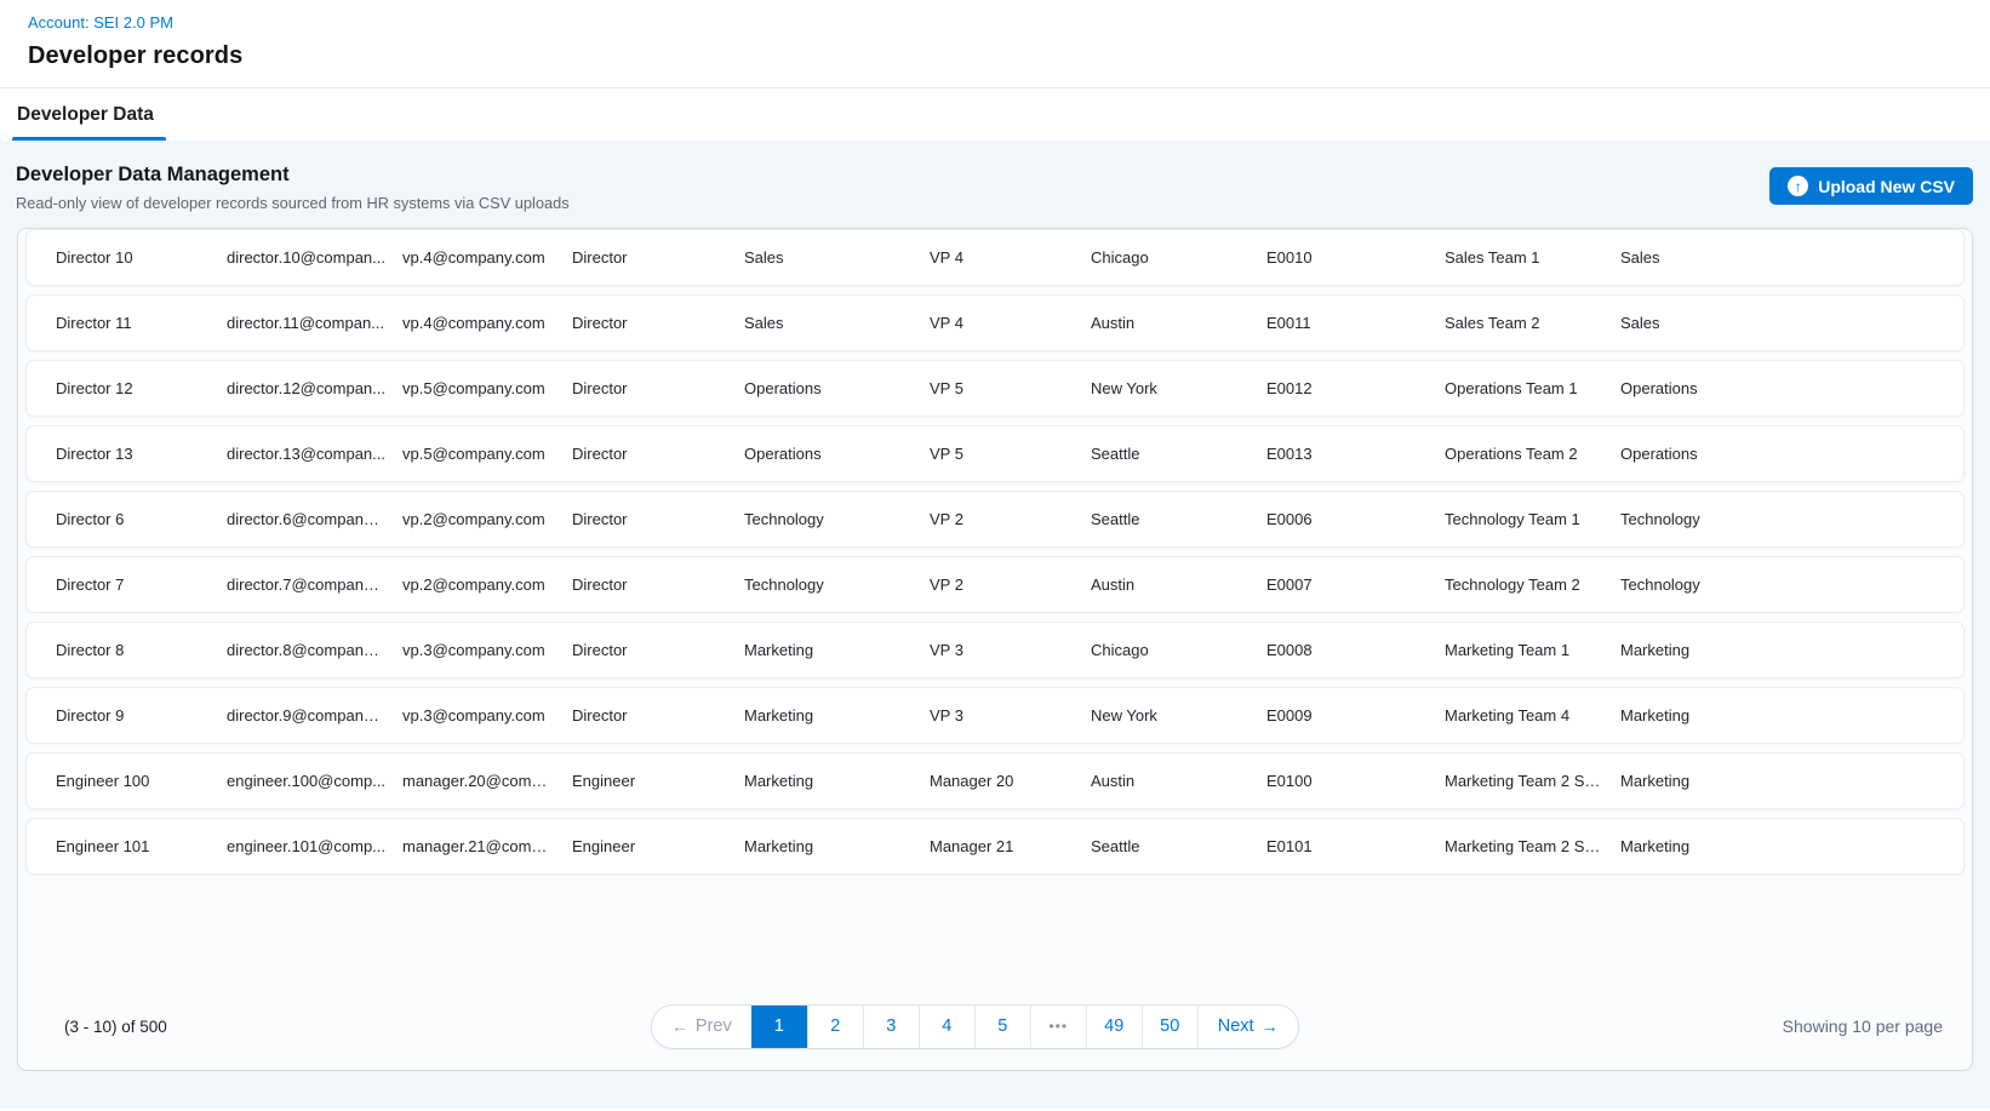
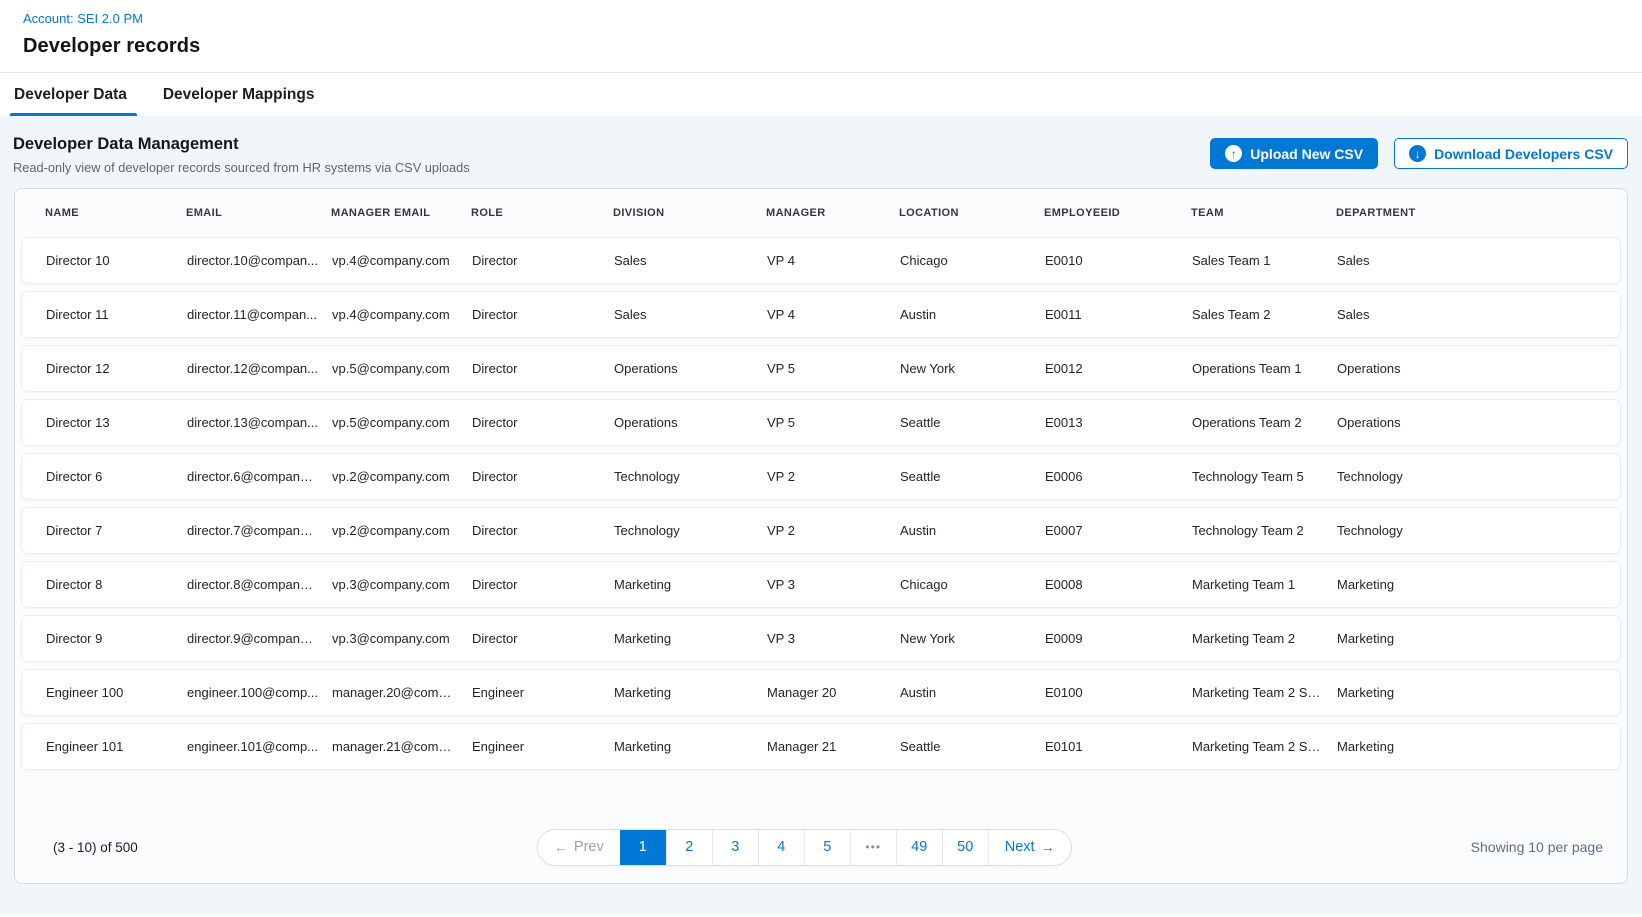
  Account: SEI 2.0 PM
  Developer records
  Developer Data
+ Developer Mappings
  Developer Data Management
  Read-only view of developer records sourced from HR systems via CSV uploads
  ↑
  Upload New CSV
+ ↓
+ Download Developers CSV
+ NAME
+ EMAIL
+ MANAGER EMAIL
+ ROLE
+ DIVISION
+ MANAGER
+ LOCATION
+ EMPLOYEEID
+ TEAM
+ DEPARTMENT
  Director 10
  director.10@compan...
  vp.4@company.com
  Director
  Sales
  VP 4
  Chicago
  E0010
  Sales Team 1
  Sales
  Director 11
  director.11@compan...
  vp.4@company.com
  Director
  Sales
  VP 4
  Austin
  E0011
  Sales Team 2
  Sales
  Director 12
  director.12@compan...
  vp.5@company.com
  Director
  Operations
  VP 5
  New York
  E0012
  Operations Team 1
  Operations
  Director 13
  director.13@compan...
  vp.5@company.com
  Director
  Operations
  VP 5
  Seattle
  E0013
  Operations Team 2
  Operations
  Director 6
  director.6@company....
  vp.2@company.com
  Director
  Technology
  VP 2
  Seattle
  E0006
- Technology Team 1
+ Technology Team 5
  Technology
  Director 7
  director.7@company....
  vp.2@company.com
  Director
  Technology
  VP 2
  Austin
  E0007
  Technology Team 2
  Technology
  Director 8
  director.8@company....
  vp.3@company.com
  Director
  Marketing
  VP 3
  Chicago
  E0008
  Marketing Team 1
  Marketing
  Director 9
  director.9@company....
  vp.3@company.com
  Director
  Marketing
  VP 3
  New York
  E0009
- Marketing Team 4
+ Marketing Team 2
  Marketing
  Engineer 100
  engineer.100@comp...
  manager.20@compa...
  Engineer
  Marketing
  Manager 20
  Austin
  E0100
  Marketing Team 2 Su...
  Marketing
  Engineer 101
  engineer.101@comp...
  manager.21@compa...
  Engineer
  Marketing
  Manager 21
  Seattle
  E0101
  Marketing Team 2 Su...
  Marketing
  (3 - 10) of 500
  ←
  Prev
  1
  2
  3
  4
  5
  •••
  49
  50
  Next
  →
  Showing 10 per page
